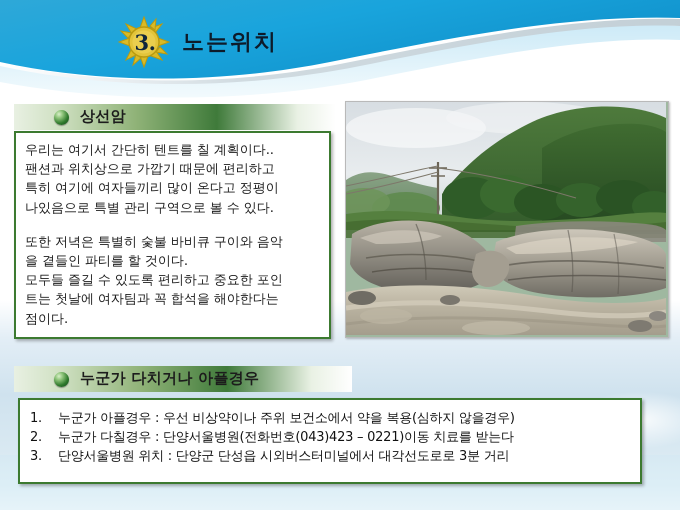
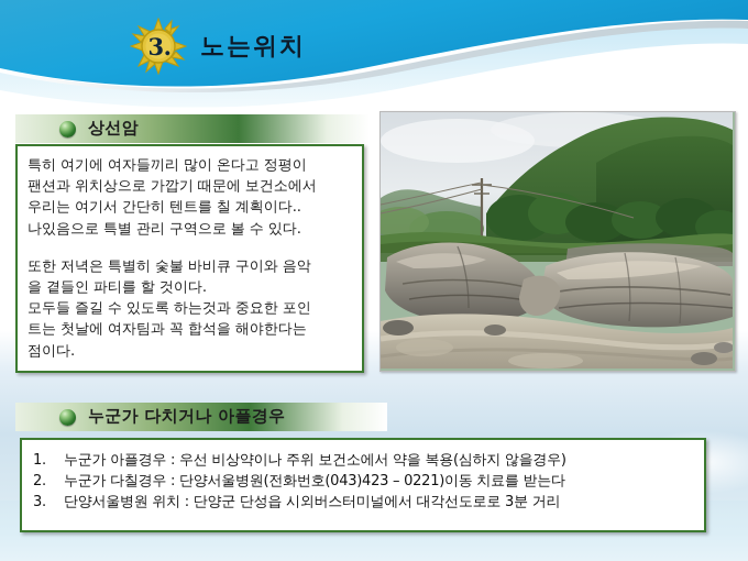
  3.
  노는위치
  상선암
- 우리는 여기서 간단히 텐트를 칠 계획이다..
+ 특히 여기에 여자들끼리 많이 온다고 정평이
- 팬션과 위치상으로 가깝기 때문에 편리하고
+ 팬션과 위치상으로 가깝기 때문에 보건소에서
- 특히 여기에 여자들끼리 많이 온다고 정평이
+ 우리는 여기서 간단히 텐트를 칠 계획이다..
  나있음으로 특별 관리 구역으로 볼 수 있다.
  또한 저녁은 특별히 숯불 바비큐 구이와 음악
  을 곁들인 파티를 할 것이다.
- 모두들 즐길 수 있도록 편리하고 중요한 포인
+ 모두들 즐길 수 있도록 하는것과 중요한 포인
  트는 첫날에 여자팀과 꼭 합석을 해야한다는
  점이다.
  누군가 다치거나 아플경우
  1.
  누군가 아플경우 : 우선 비상약이나 주위 보건소에서 약을 복용(심하지 않을경우)
  2.
  누군가 다칠경우 : 단양서울병원(전화번호(043)423 – 0221)이동 치료를 받는다
  3.
  단양서울병원 위치 : 단양군 단성읍 시외버스터미널에서 대각선도로로 3분 거리
